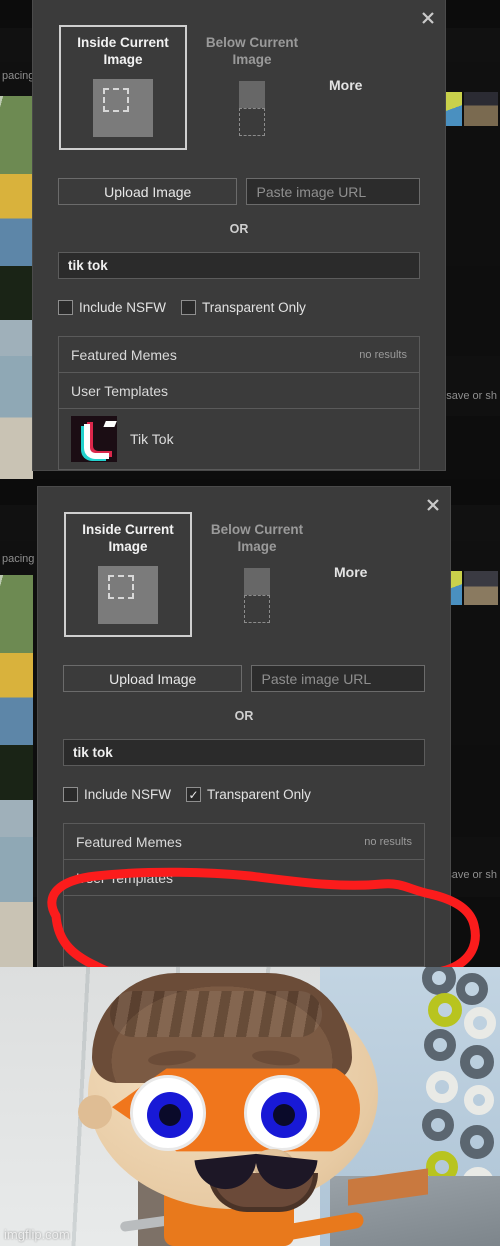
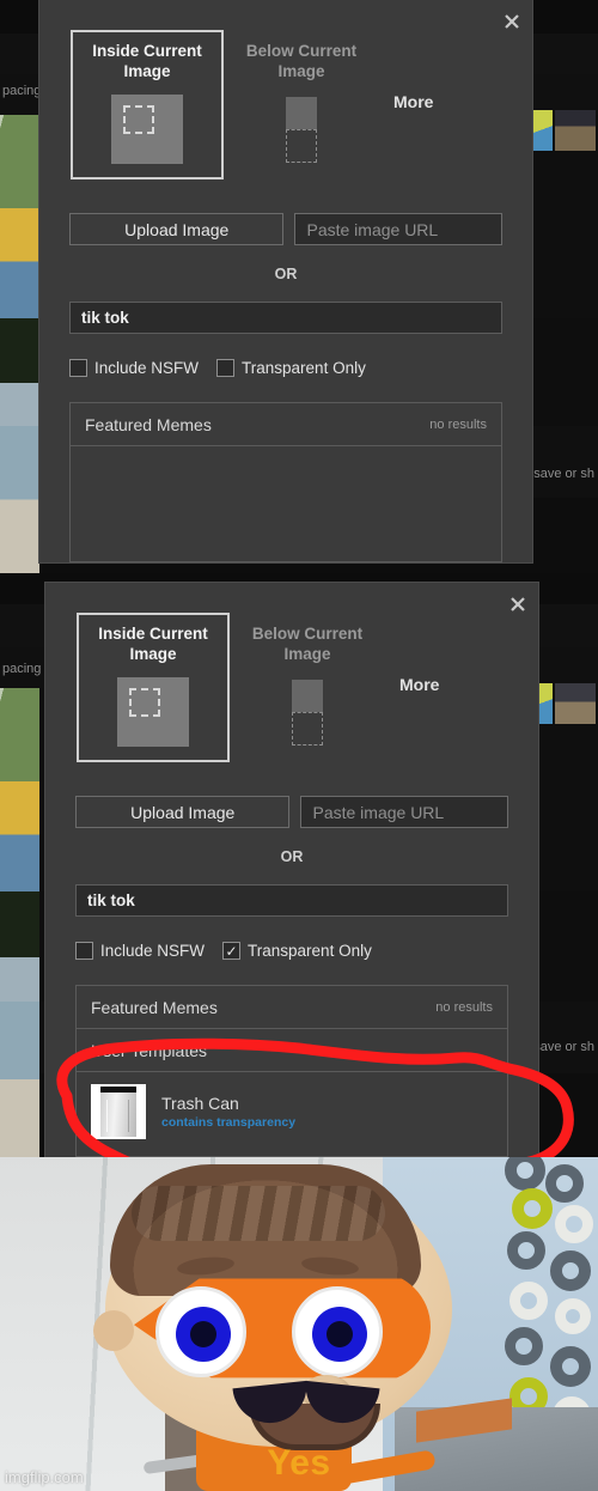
  pacing
  save or sh
  Inside Current Image
  Below Current Image
  More
  Upload Image
  Paste image URL
  OR
  tik tok
  Include NSFW
  Transparent Only
  Featured Memes
  no results
- User Templates
- Tik Tok
  pacing
  ave or sh
  Inside Current Image
  Below Current Image
  More
  Upload Image
  Paste image URL
  OR
  tik tok
  Include NSFW
  ✓
  Transparent Only
  Featured Memes
  no results
+ Trash Can
+ contains transparency
+ Yes
  imgflip.com
